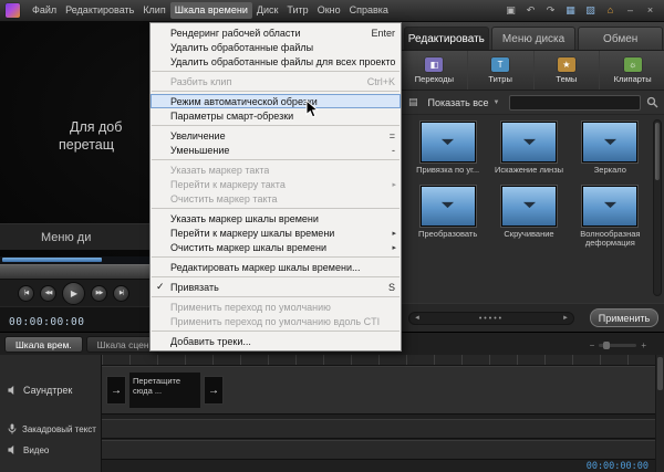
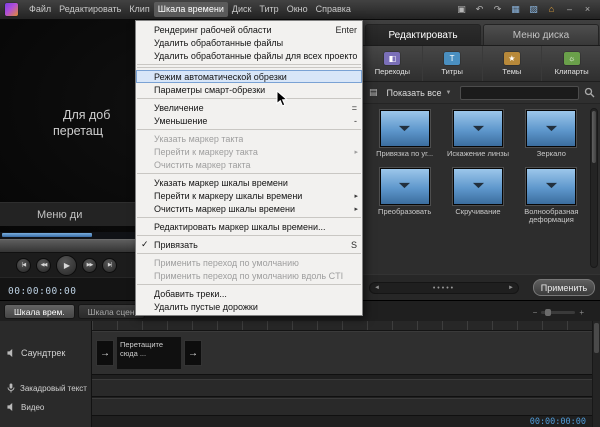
  Файл
  Редактировать
  Клип
  Шкала времени
  Диск
  Титр
  Окно
  Справка
  ▣
  ↶
  ↷
  ▦
  ▨
  ⌂
  –
  ×
  Для доб
  перетащ
  Меню ди
  ▶
  00:00:00:00
  Редактировать
  Меню диска
- Обмен
  ◧
  Переходы
  T
  Титры
  ★
  Темы
  ☼
  Клипарты
  ▤
  Показать все
  ▼
  Привязка по уг...
  ▼
  Искажение линзы
  ▼
  Зеркало
  ▼
  Преобразовать
  ▼
  Скручивание
  ▼
  Волнообразная деформация
  Применить
  Шкала врем.
  Шкала сцен
  −
  +
  Саундтрек
  →
  Перетащите сюда ...
  →
  Закадровый текст
  Видео
  00:00:00:00
  Рендеринг рабочей области
  Enter
  Удалить обработанные файлы
  Удалить обработанные файлы для всех проекто
- Разбить клип
- Ctrl+K
  Режим автоматической обрезки
  Параметры смарт-обрезки
  Увеличение
  =
  Уменьшение
  -
  Указать маркер такта
  Перейти к маркеру такта
  Очистить маркер такта
  Указать маркер шкалы времени
  Перейти к маркеру шкалы времени
  Очистить маркер шкалы времени
  Редактировать маркер шкалы времени...
  ✓
  Привязать
  S
  Применить переход по умолчанию
  Применить переход по умолчанию вдоль CTI
  Добавить треки...
+ Удалить пустые дорожки
